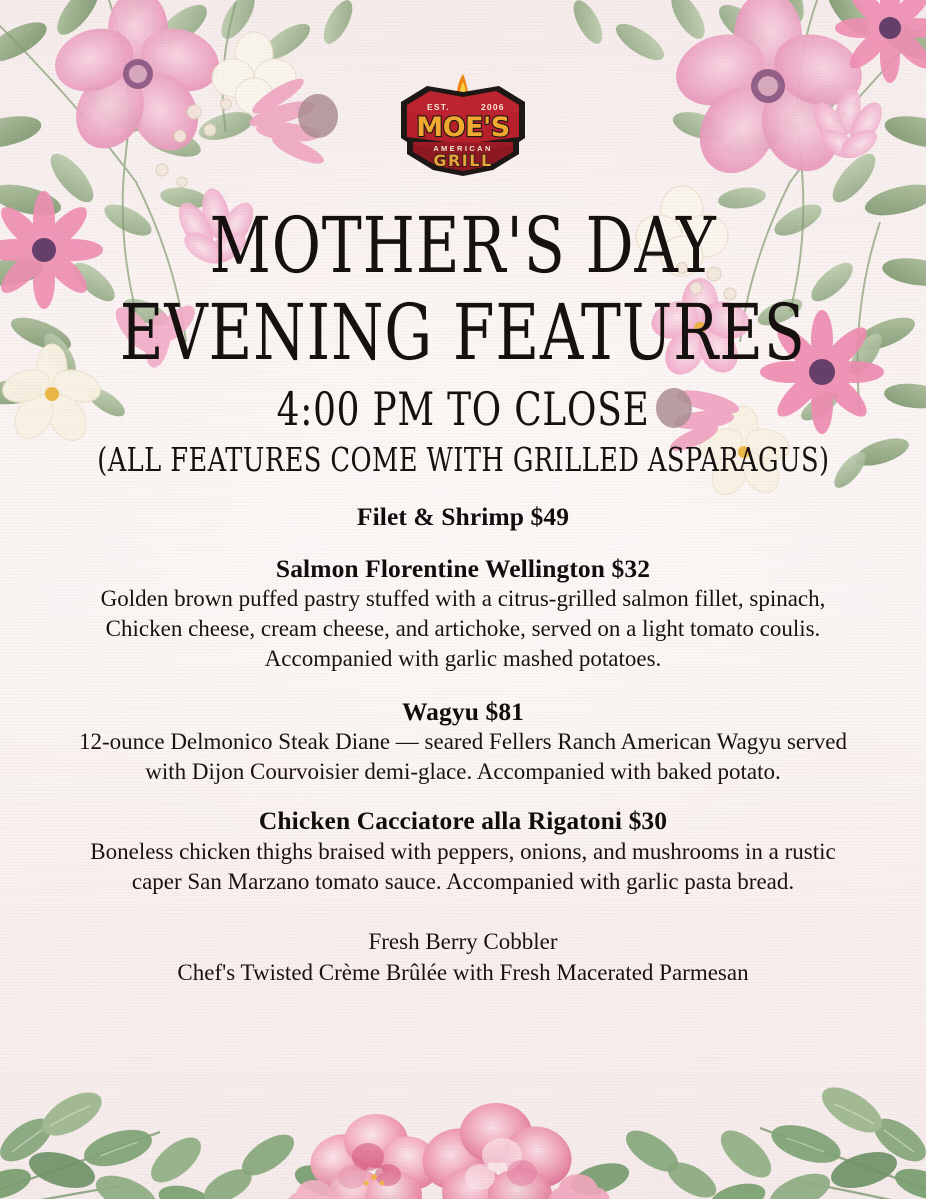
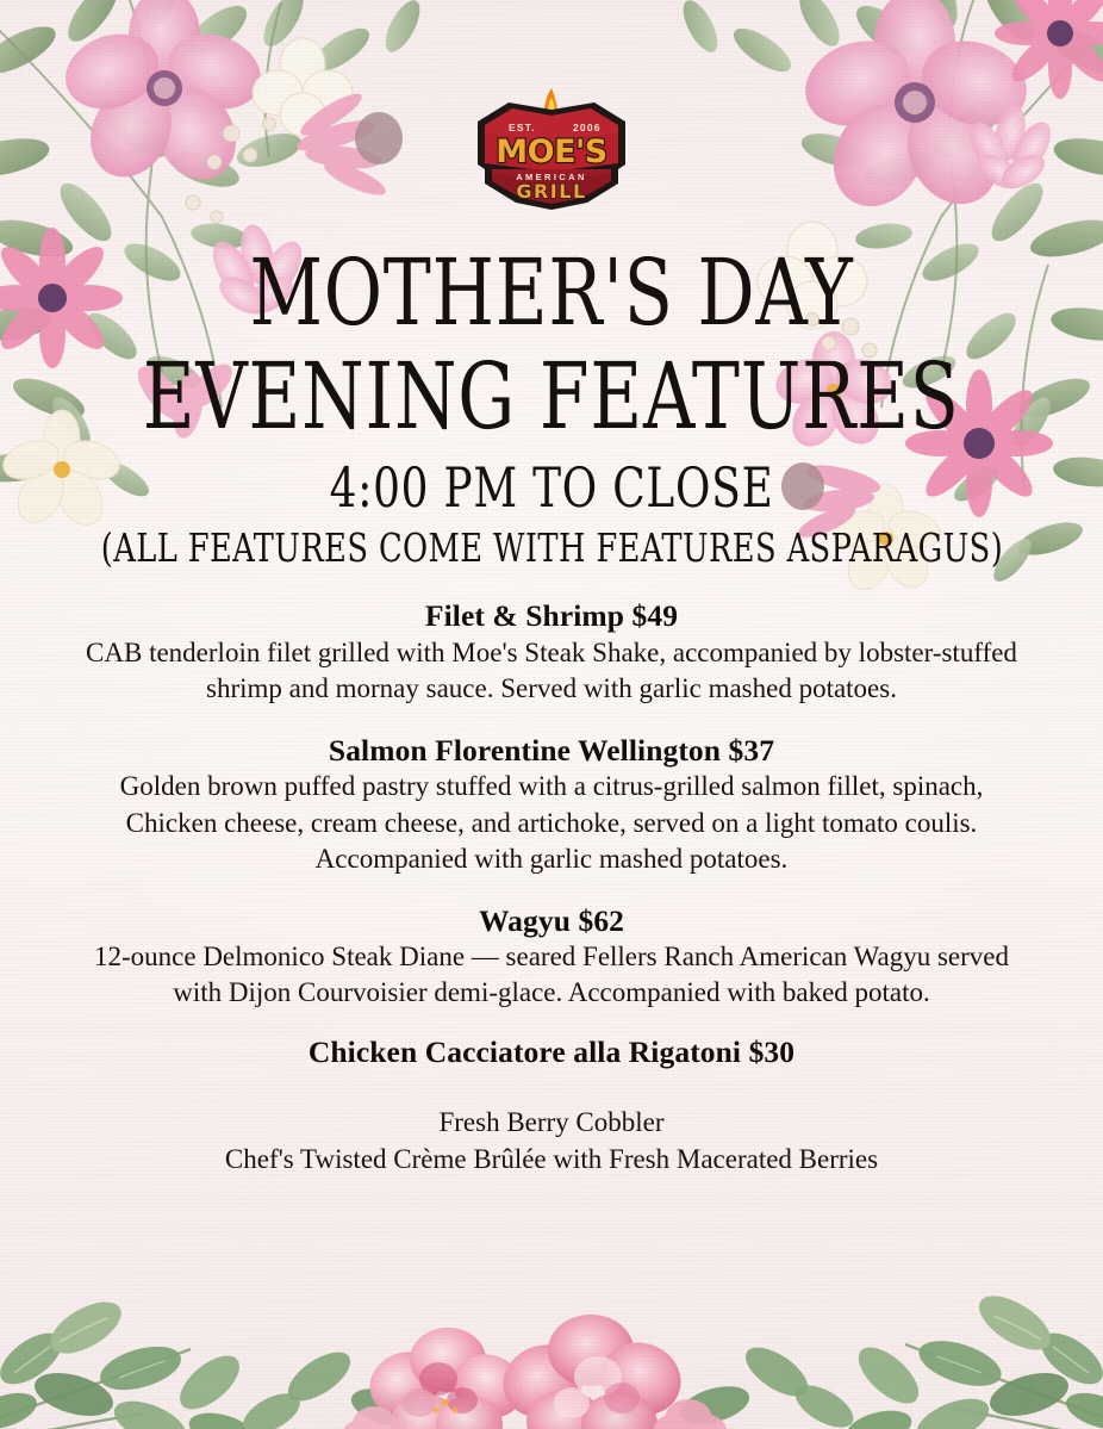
  EST.
  2006
  MOE'S
  AMERICAN
  GRILL
  MOTHER'S DAY
  EVENING FEATURES
  4:00 PM TO CLOSE
- (ALL FEATURES COME WITH GRILLED ASPARAGUS)
+ (ALL FEATURES COME WITH FEATURES ASPARAGUS)
  Filet & Shrimp $49
+ CAB tenderloin filet grilled with Moe's Steak Shake, accompanied by lobster-stuffed shrimp and mornay sauce. Served with garlic mashed potatoes.
- Salmon Florentine Wellington $32
+ Salmon Florentine Wellington $37
  Golden brown puffed pastry stuffed with a citrus-grilled salmon fillet, spinach, Chicken cheese, cream cheese, and artichoke, served on a light tomato coulis. Accompanied with garlic mashed potatoes.
- Wagyu $81
+ Wagyu $62
  12-ounce Delmonico Steak Diane — seared Fellers Ranch American Wagyu served with Dijon Courvoisier demi-glace. Accompanied with baked potato.
  Chicken Cacciatore alla Rigatoni $30
- Boneless chicken thighs braised with peppers, onions, and mushrooms in a rustic caper San Marzano tomato sauce. Accompanied with garlic pasta bread.
  Fresh Berry Cobbler
- Chef's Twisted Crème Brûlée with Fresh Macerated Parmesan
+ Chef's Twisted Crème Brûlée with Fresh Macerated Berries
